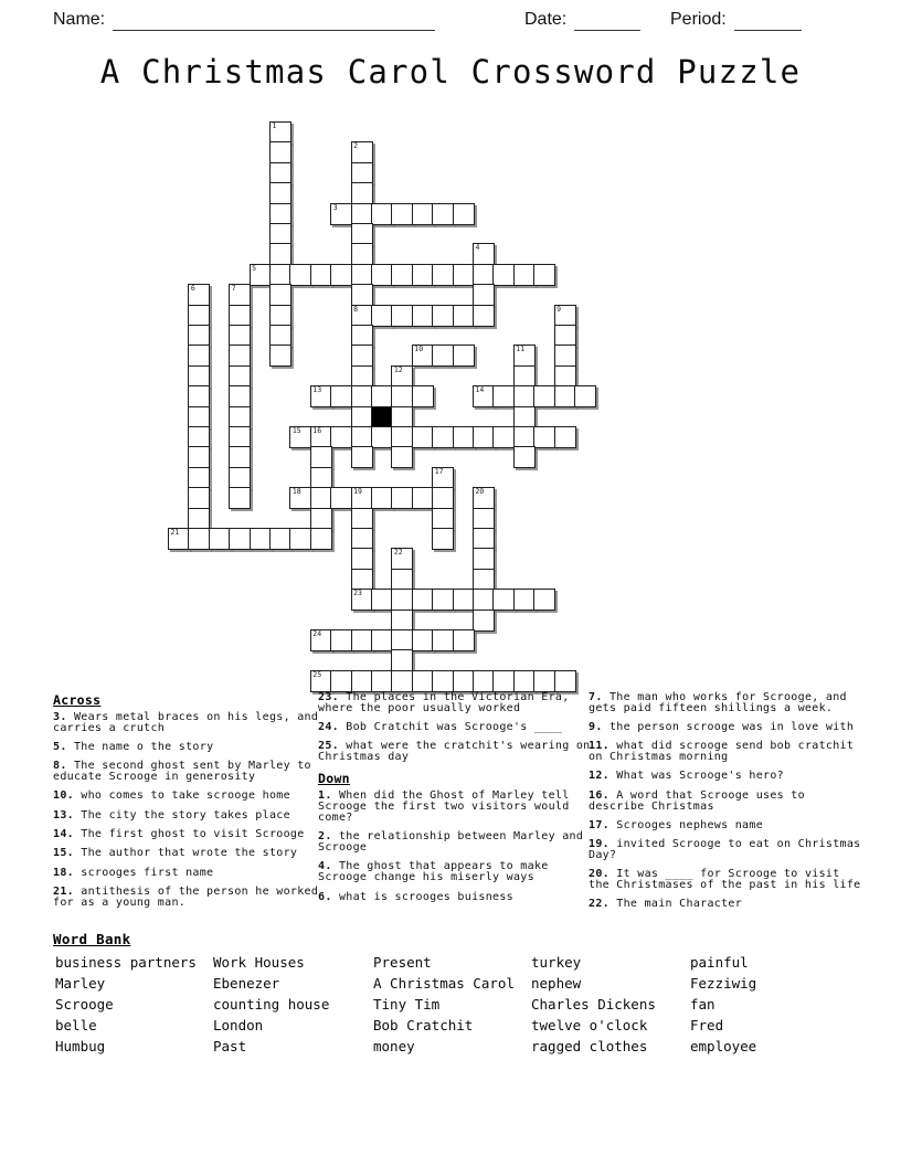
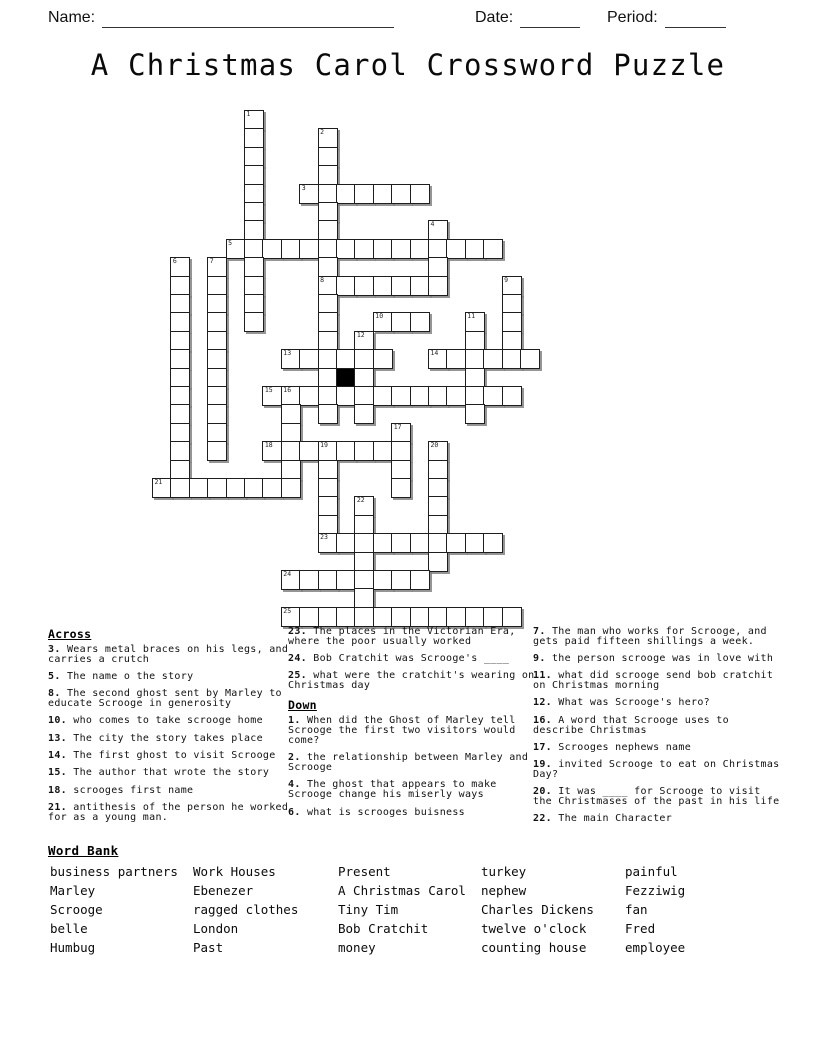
  Name:
  Date:
  Period:
  A Christmas Carol Crossword Puzzle
  1
  2
  3
  4
  5
  6
  7
  8
  9
  10
  11
  12
  13
  14
  15
  16
  17
  18
  19
  20
  21
  22
  23
  24
  25
  Across
  3. Wears metal braces on his legs, and carries a crutch
  5. The name o the story
  8. The second ghost sent by Marley to educate Scrooge in generosity
  10. who comes to take scrooge home
  13. The city the story takes place
  14. The first ghost to visit Scrooge
  15. The author that wrote the story
  18. scrooges first name
  21. antithesis of the person he worked for as a young man.
  23. The places in the Victorian Era, where the poor usually worked
  24. Bob Cratchit was Scrooge's ____
  25. what were the cratchit's wearing on Christmas day
  Down
  1. When did the Ghost of Marley tell Scrooge the first two visitors would come?
  2. the relationship between Marley and Scrooge
  4. The ghost that appears to make Scrooge change his miserly ways
  6. what is scrooges buisness
  7. The man who works for Scrooge, and gets paid fifteen shillings a week.
  9. the person scrooge was in love with
  11. what did scrooge send bob cratchit on Christmas morning
  12. What was Scrooge's hero?
  16. A word that Scrooge uses to describe Christmas
  17. Scrooges nephews name
  19. invited Scrooge to eat on Christmas Day?
  20. It was ____ for Scrooge to visit the Christmases of the past in his life
  22. The main Character
  Word Bank
  business partners
  Marley
  Scrooge
  belle
  Humbug
  Work Houses
  Ebenezer
- counting house
+ ragged clothes
  London
  Past
  Present
  A Christmas Carol
  Tiny Tim
  Bob Cratchit
  money
  turkey
  nephew
  Charles Dickens
  twelve o'clock
- ragged clothes
+ counting house
  painful
  Fezziwig
  fan
  Fred
  employee
